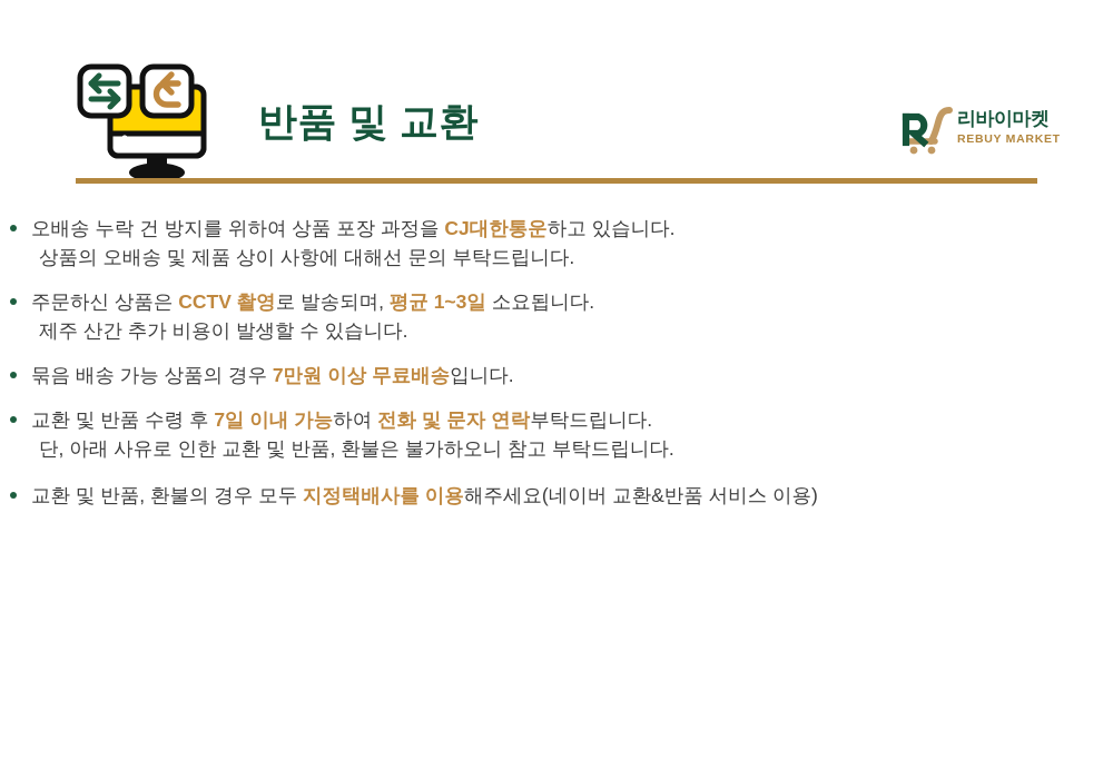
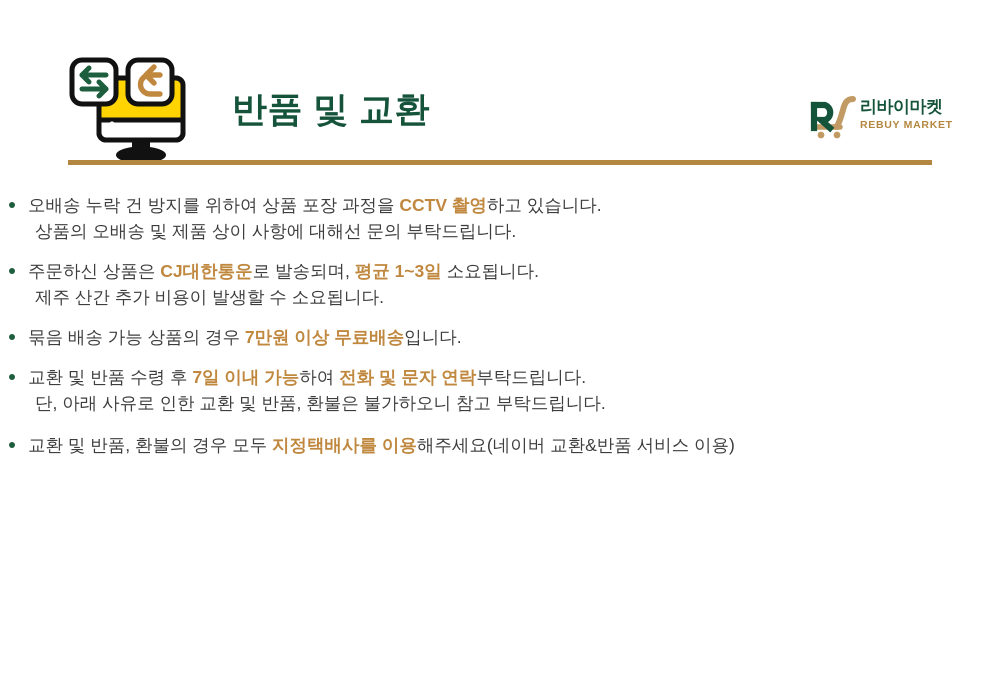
  반품 및 교환
  리바이마켓
  REBUY MARKET
- 오배송 누락 건 방지를 위하여 상품 포장 과정을 CJ대한통운하고 있습니다.
+ 오배송 누락 건 방지를 위하여 상품 포장 과정을 CCTV 촬영하고 있습니다.
  상품의 오배송 및 제품 상이 사항에 대해선 문의 부탁드립니다.
- 주문하신 상품은 CCTV 촬영로 발송되며, 평균 1~3일 소요됩니다.
+ 주문하신 상품은 CJ대한통운로 발송되며, 평균 1~3일 소요됩니다.
- 제주 산간 추가 비용이 발생할 수 있습니다.
+ 제주 산간 추가 비용이 발생할 수 소요됩니다.
  묶음 배송 가능 상품의 경우 7만원 이상 무료배송입니다.
  교환 및 반품 수령 후 7일 이내 가능하여 전화 및 문자 연락부탁드립니다.
  단, 아래 사유로 인한 교환 및 반품, 환불은 불가하오니 참고 부탁드립니다.
  교환 및 반품, 환불의 경우 모두 지정택배사를 이용해주세요(네이버 교환&반품 서비스 이용)
